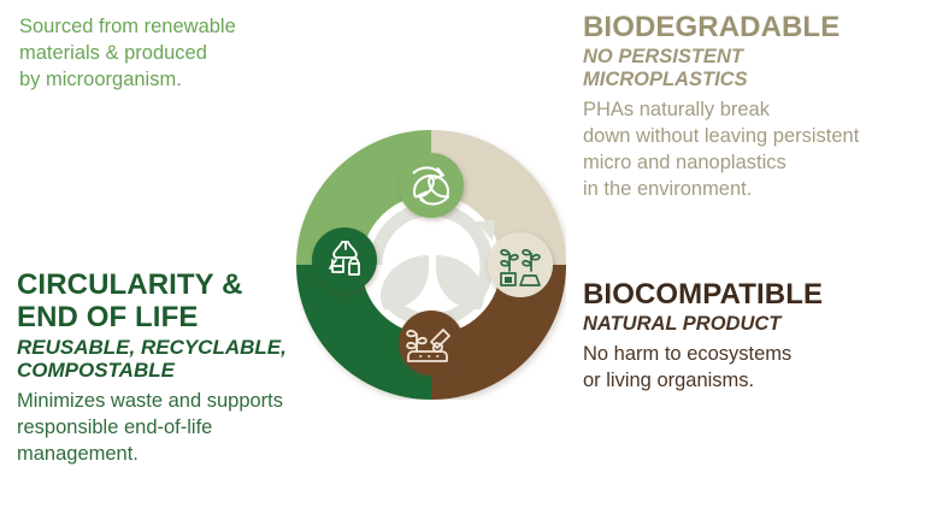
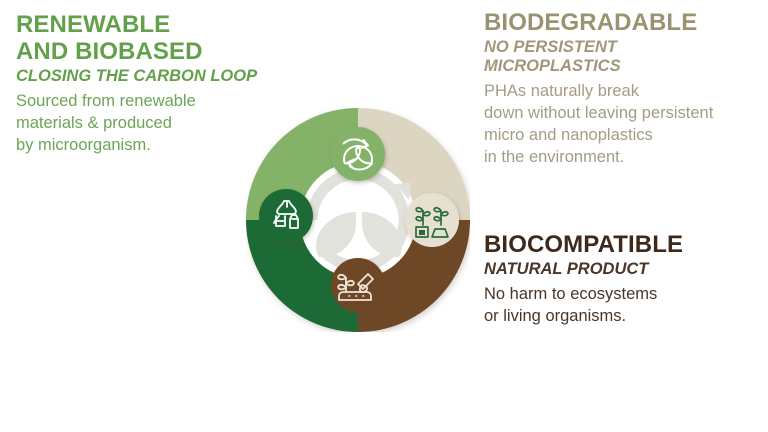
+ RENEWABLE
+ AND BIOBASED
+ CLOSING THE CARBON LOOP
  Sourced from renewable
  materials & produced
  by microorganism.
- CIRCULARITY &
- END OF LIFE
- REUSABLE, RECYCLABLE,
- COMPOSTABLE
- Minimizes waste and supports
- responsible end-of-life
- management.
  BIODEGRADABLE
  NO PERSISTENT
  MICROPLASTICS
  PHAs naturally break
  down without leaving persistent
  micro and nanoplastics
  in the environment.
  BIOCOMPATIBLE
  NATURAL PRODUCT
  No harm to ecosystems
  or living organisms.
